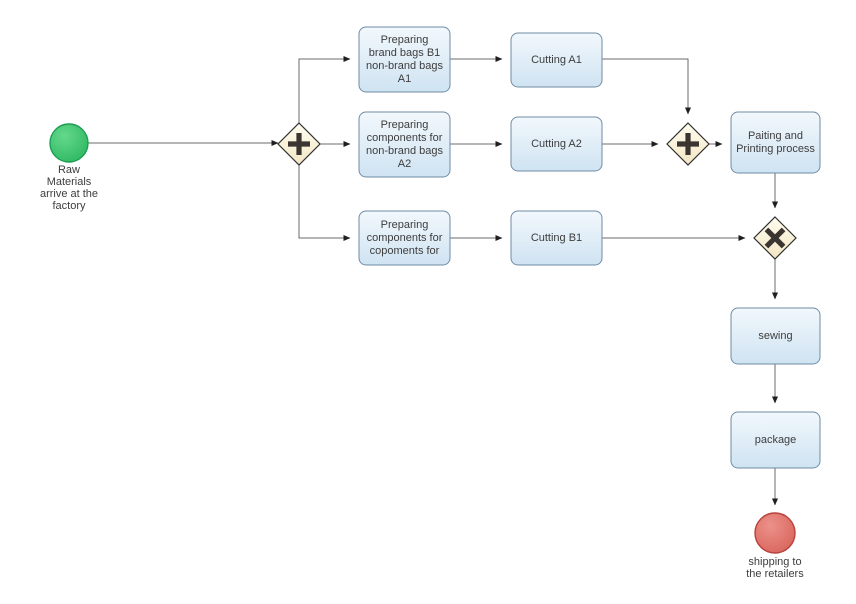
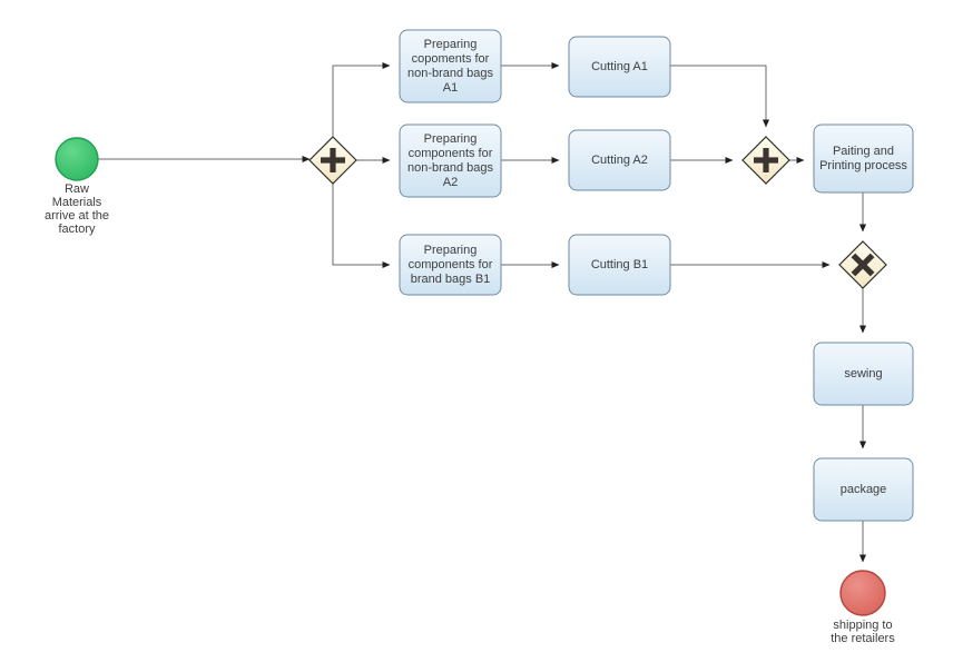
- Preparing brand bags B1 non-brand bags A1
+ Preparing copoments for non-brand bags A1
  Preparing components for non-brand bags A2
- Preparing components for copoments for
+ Preparing components for brand bags B1
  Cutting A1
  Cutting A2
  Cutting B1
  Paiting and Printing process
  sewing
  package
  Raw Materials arrive at the factory
  shipping to the retailers
